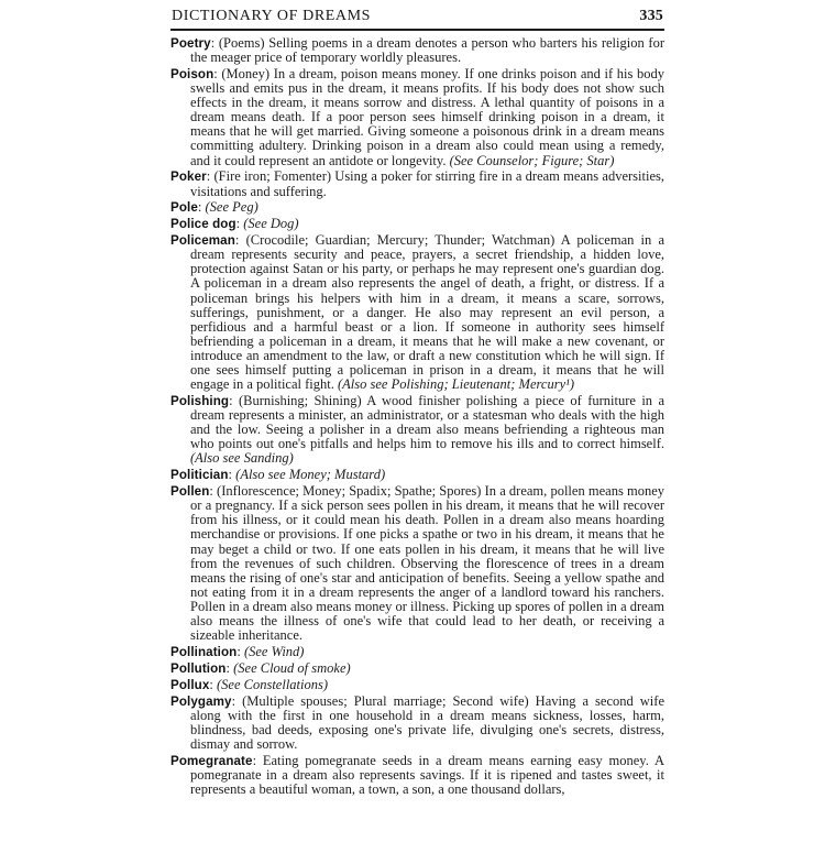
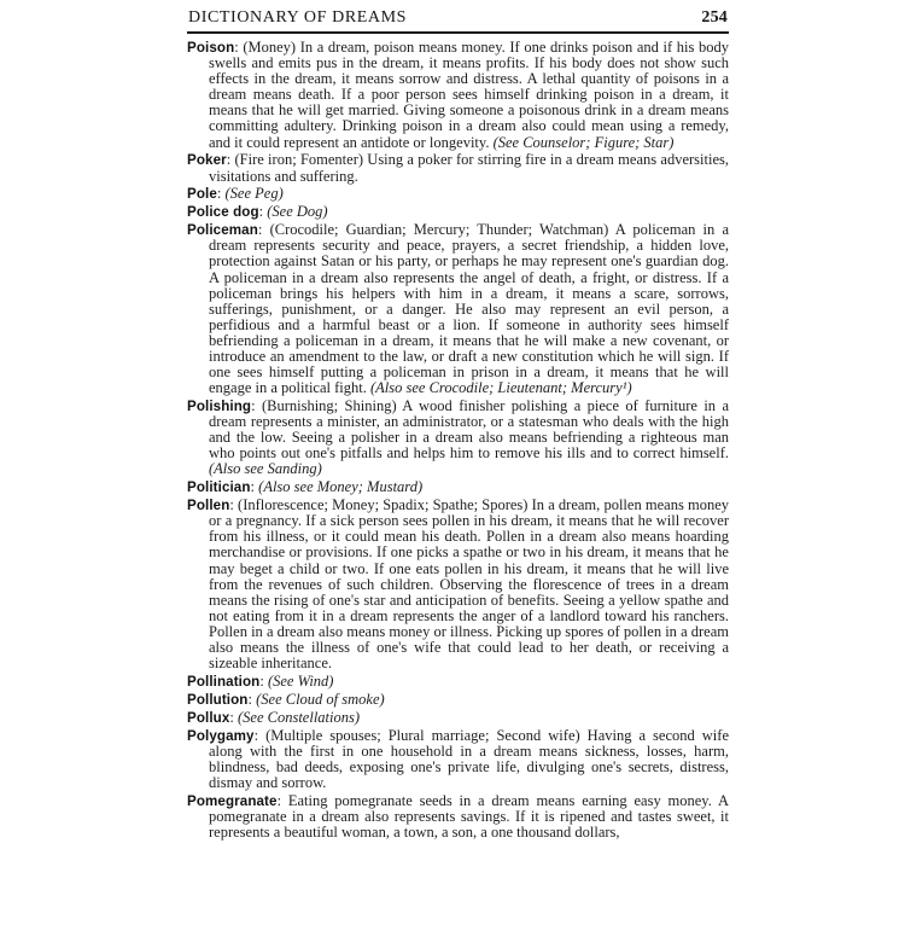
  DICTIONARY OF DREAMS
- 335
+ 254
- Poetry: (Poems) Selling poems in a dream denotes a person who barters his religion for the meager price of temporary worldly pleasures.
  Poison: (Money) In a dream, poison means money. If one drinks poison and if his body swells and emits pus in the dream, it means profits. If his body does not show such effects in the dream, it means sorrow and distress. A lethal quantity of poisons in a dream means death. If a poor person sees himself drinking poison in a dream, it means that he will get married. Giving someone a poisonous drink in a dream means committing adultery. Drinking poison in a dream also could mean using a remedy, and it could represent an antidote or longevity. (See Counselor; Figure; Star)
  Poker: (Fire iron; Fomenter) Using a poker for stirring fire in a dream means adversities, visitations and suffering.
  Pole: (See Peg)
  Police dog: (See Dog)
- Policeman: (Crocodile; Guardian; Mercury; Thunder; Watchman) A policeman in a dream represents security and peace, prayers, a secret friendship, a hidden love, protection against Satan or his party, or perhaps he may represent one's guardian dog. A policeman in a dream also represents the angel of death, a fright, or distress. If a policeman brings his helpers with him in a dream, it means a scare, sorrows, sufferings, punishment, or a danger. He also may represent an evil person, a perfidious and a harmful beast or a lion. If someone in authority sees himself befriending a policeman in a dream, it means that he will make a new covenant, or introduce an amendment to the law, or draft a new constitution which he will sign. If one sees himself putting a policeman in prison in a dream, it means that he will engage in a political fight. (Also see Polishing; Lieutenant; Mercury¹)
+ Policeman: (Crocodile; Guardian; Mercury; Thunder; Watchman) A policeman in a dream represents security and peace, prayers, a secret friendship, a hidden love, protection against Satan or his party, or perhaps he may represent one's guardian dog. A policeman in a dream also represents the angel of death, a fright, or distress. If a policeman brings his helpers with him in a dream, it means a scare, sorrows, sufferings, punishment, or a danger. He also may represent an evil person, a perfidious and a harmful beast or a lion. If someone in authority sees himself befriending a policeman in a dream, it means that he will make a new covenant, or introduce an amendment to the law, or draft a new constitution which he will sign. If one sees himself putting a policeman in prison in a dream, it means that he will engage in a political fight. (Also see Crocodile; Lieutenant; Mercury¹)
  Polishing: (Burnishing; Shining) A wood finisher polishing a piece of furniture in a dream represents a minister, an administrator, or a statesman who deals with the high and the low. Seeing a polisher in a dream also means befriending a righteous man who points out one's pitfalls and helps him to remove his ills and to correct himself. (Also see Sanding)
  Politician: (Also see Money; Mustard)
  Pollen: (Inflorescence; Money; Spadix; Spathe; Spores) In a dream, pollen means money or a pregnancy. If a sick person sees pollen in his dream, it means that he will recover from his illness, or it could mean his death. Pollen in a dream also means hoarding merchandise or provisions. If one picks a spathe or two in his dream, it means that he may beget a child or two. If one eats pollen in his dream, it means that he will live from the revenues of such children. Observing the florescence of trees in a dream means the rising of one's star and anticipation of benefits. Seeing a yellow spathe and not eating from it in a dream represents the anger of a landlord toward his ranchers. Pollen in a dream also means money or illness. Picking up spores of pollen in a dream also means the illness of one's wife that could lead to her death, or receiving a sizeable inheritance.
  Pollination: (See Wind)
  Pollution: (See Cloud of smoke)
  Pollux: (See Constellations)
  Polygamy: (Multiple spouses; Plural marriage; Second wife) Having a second wife along with the first in one household in a dream means sickness, losses, harm, blindness, bad deeds, exposing one's private life, divulging one's secrets, distress, dismay and sorrow.
  Pomegranate: Eating pomegranate seeds in a dream means earning easy money. A pomegranate in a dream also represents savings. If it is ripened and tastes sweet, it represents a beautiful woman, a town, a son, a one thousand dollars,
